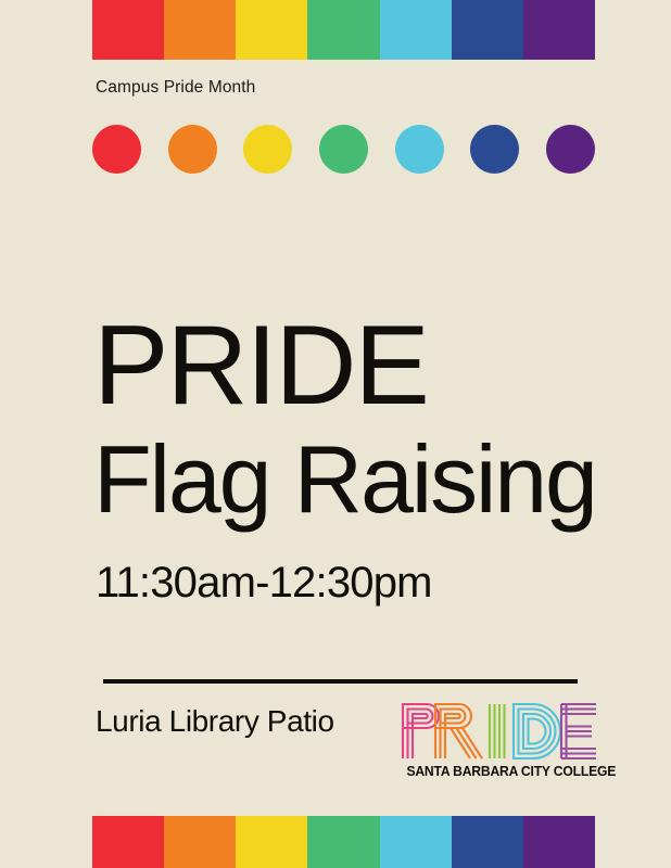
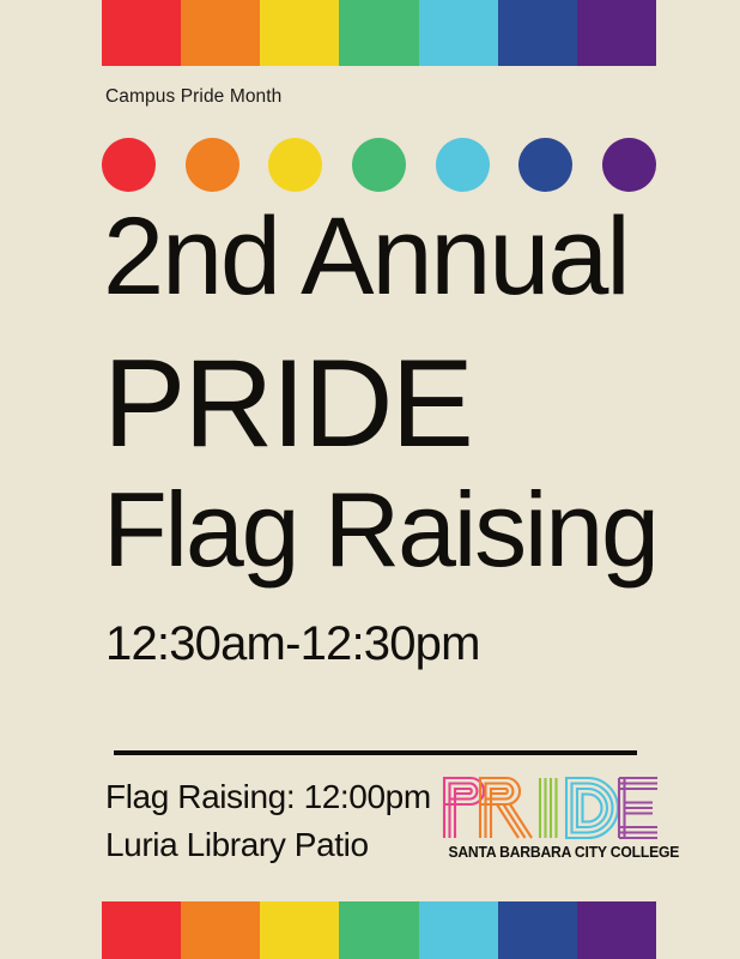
  Campus Pride Month
+ 2nd Annual
  PRIDE
  Flag Raising
- 11:30am-12:30pm
+ 12:30am-12:30pm
+ Flag Raising: 12:00pm
  Luria Library Patio
  SANTA BARBARA CITY COLLEGE
